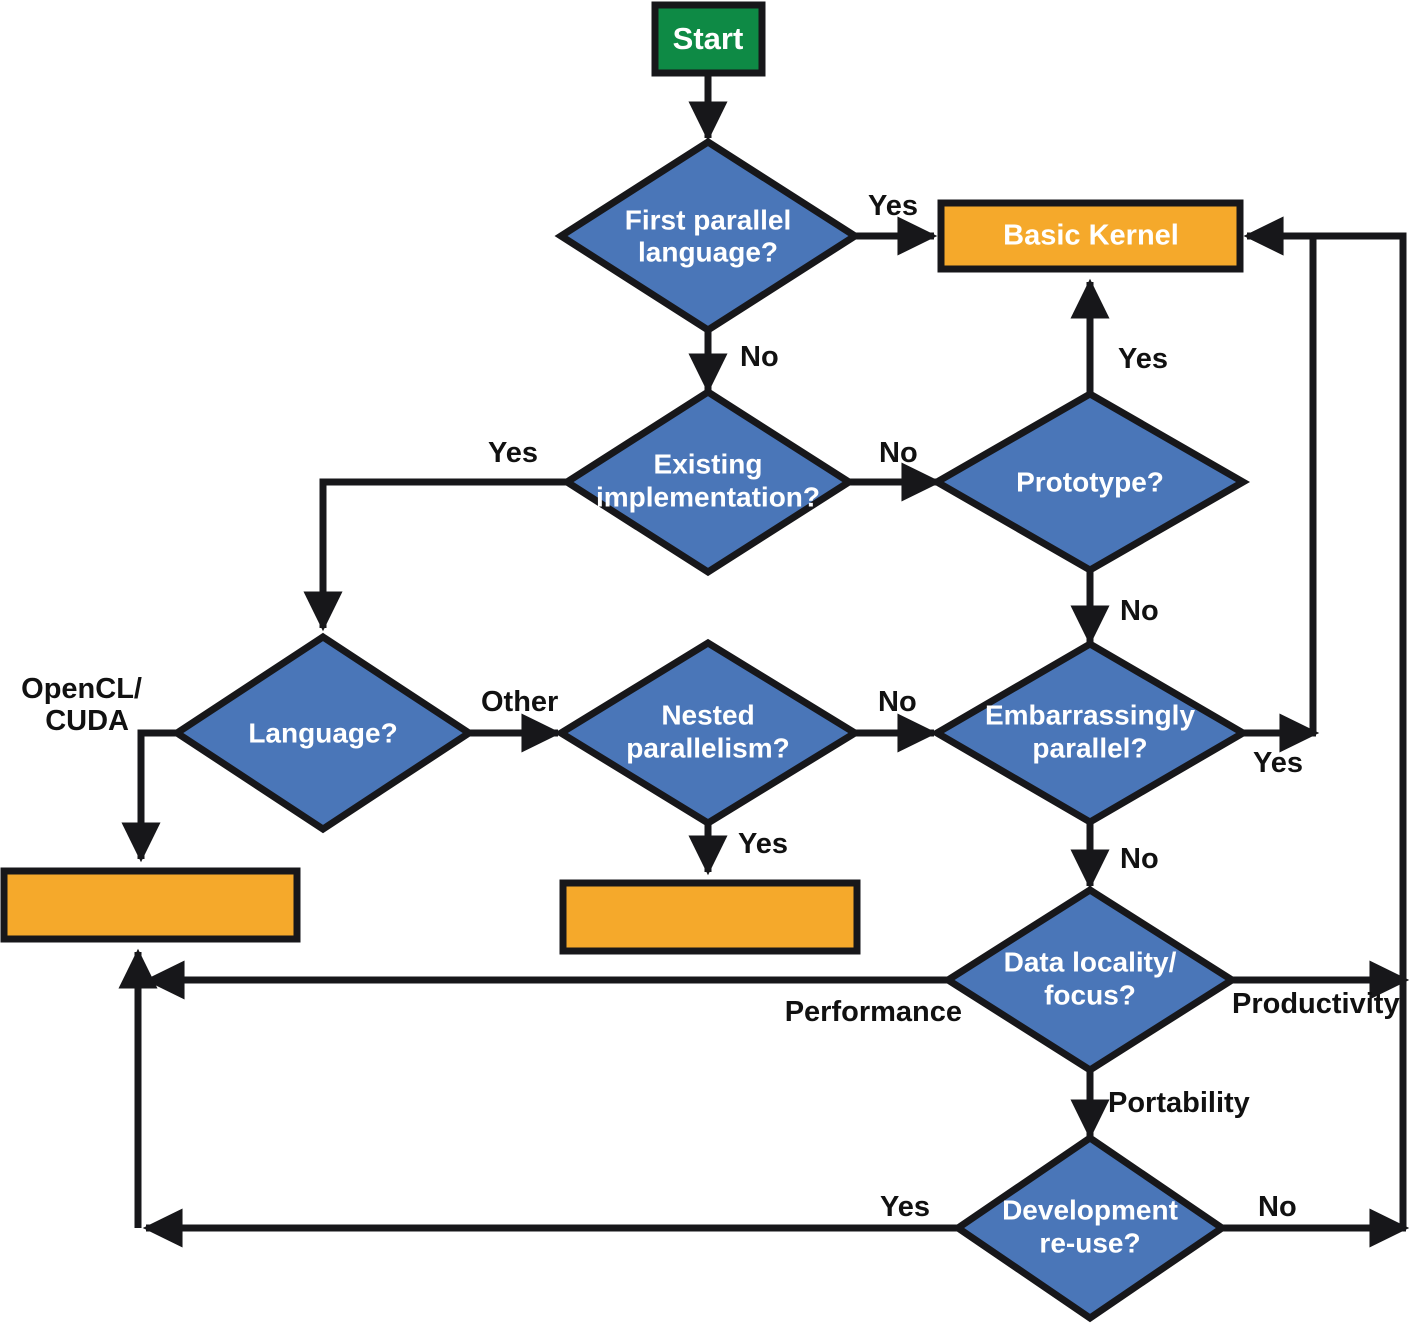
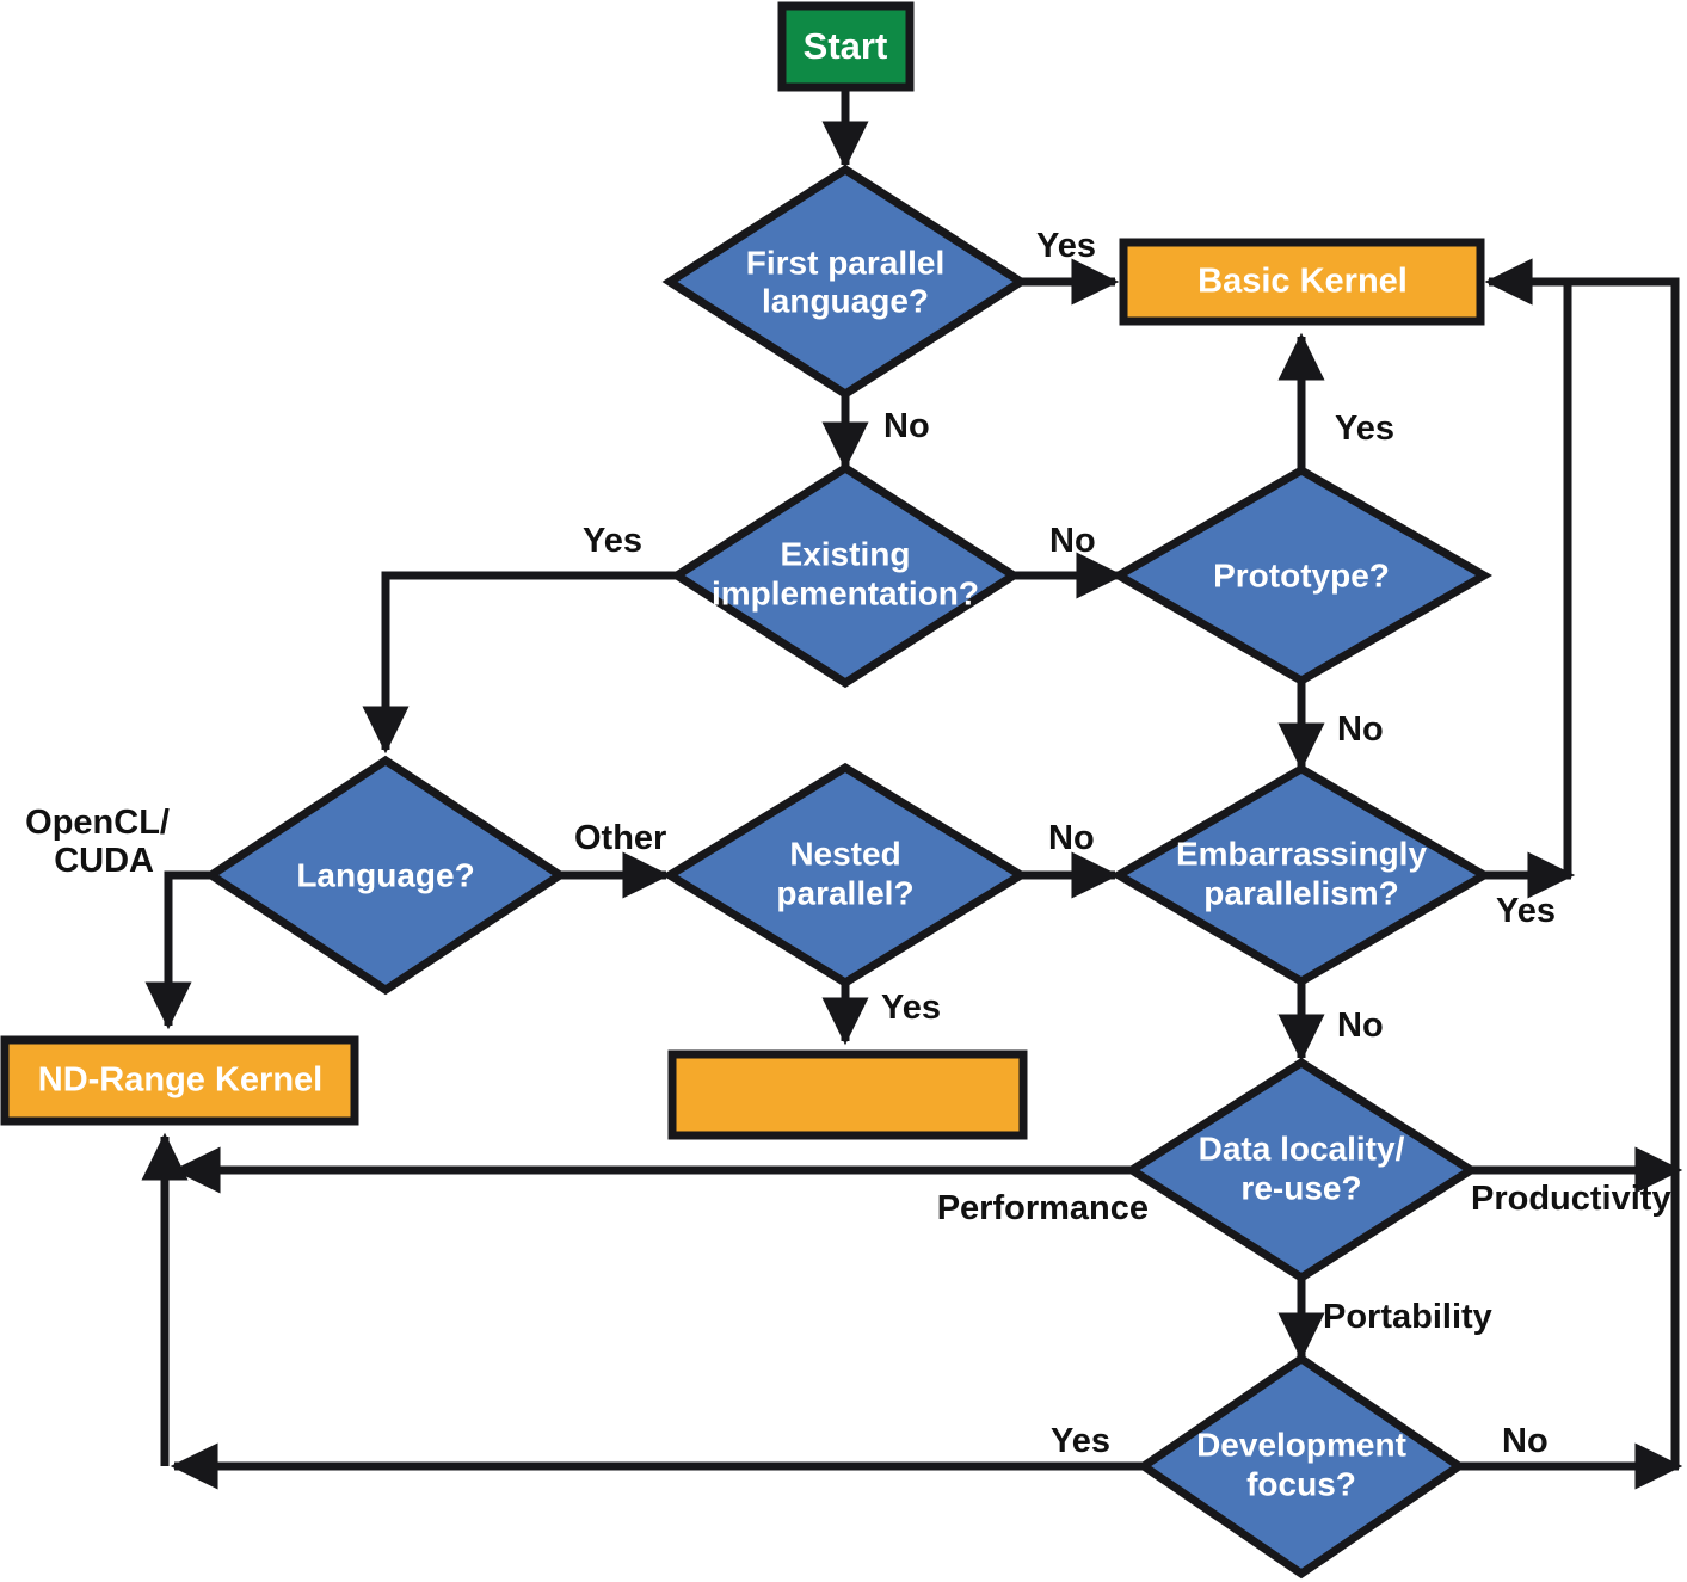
  Start
  First parallel
  language?
  Basic Kernel
  Existing
  implementation?
  Prototype?
  Language?
  Nested
- parallelism?
+ parallel?
  Embarrassingly
- parallel?
+ parallelism?
+ ND-Range Kernel
  Data locality/
- focus?
+ re-use?
  Development
- re-use?
+ focus?
  Yes
  No
  Yes
  No
  Yes
  No
  OpenCL/
  CUDA
  Other
  No
  Yes
  Yes
  No
  Performance
  Productivity
  Portability
  Yes
  No
